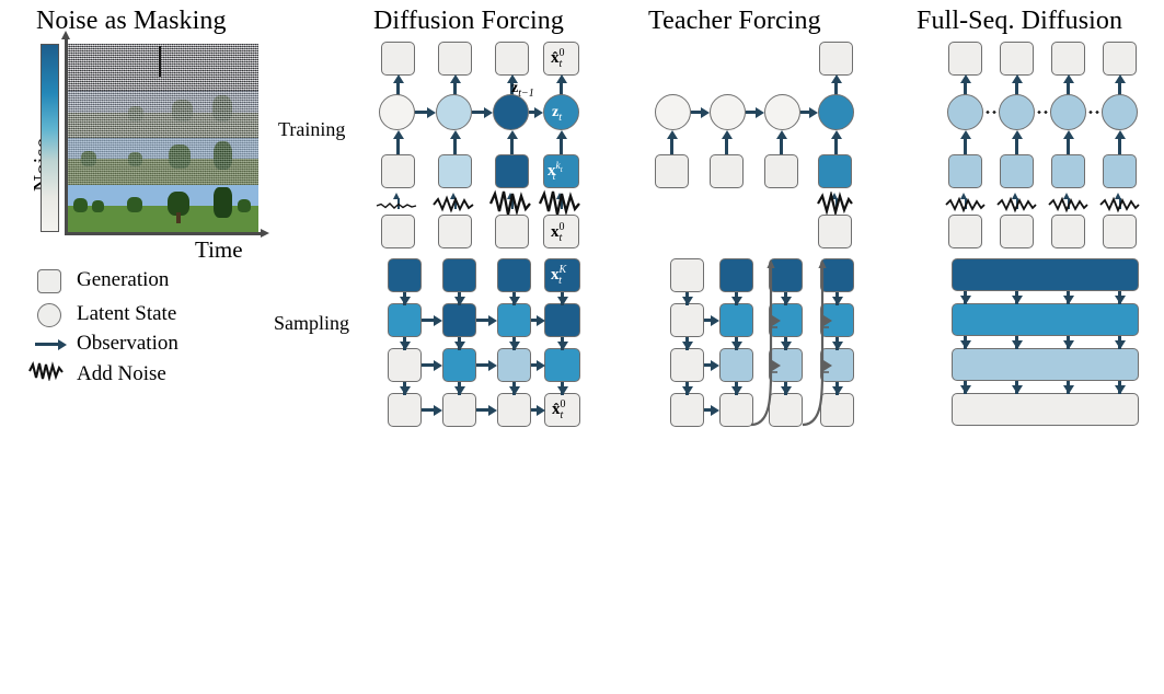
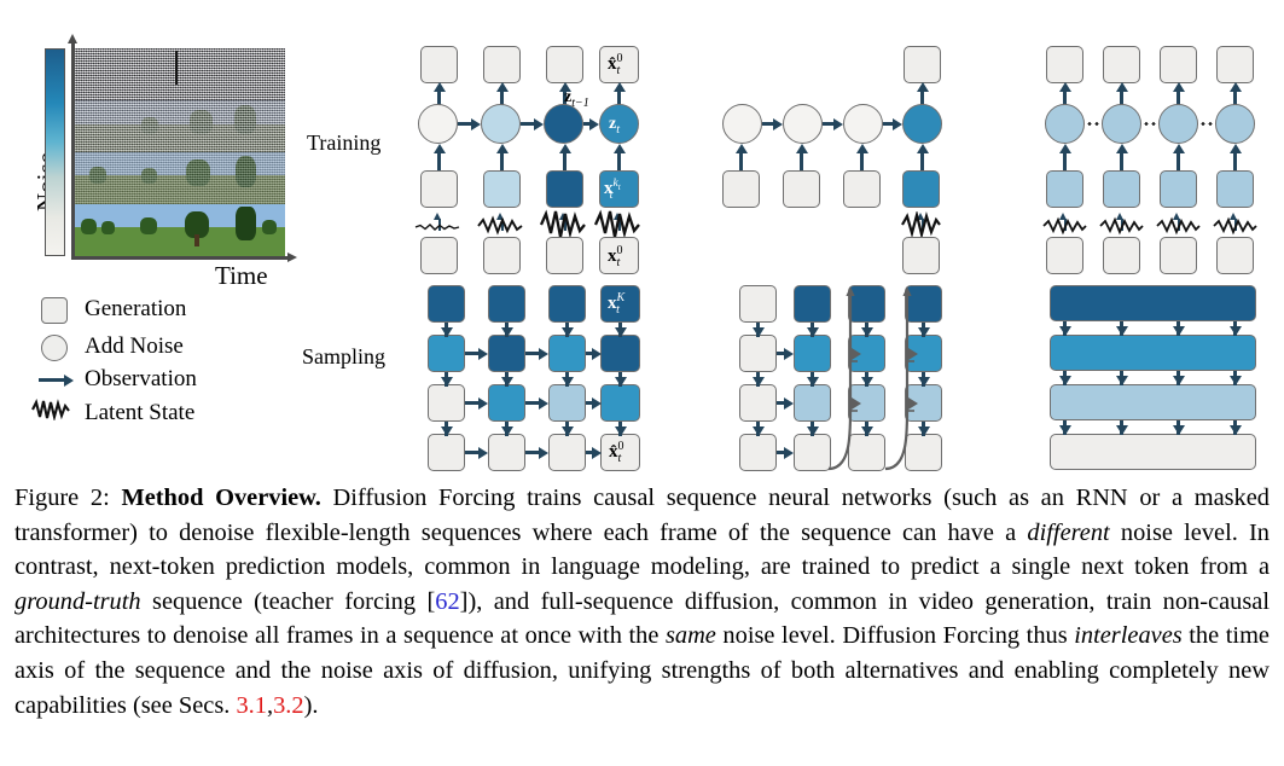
- Noise as Masking
  Time
  Generation
- Latent State
+ Add Noise
  Observation
- Add Noise
+ Latent State
  Training
  Sampling
- Diffusion Forcing
- Teacher Forcing
- Full-Seq. Diffusion
  x̂0t
  zt
  zt−1
  xktt
  x0t
  xKt
  x̂0t
+ Figure 2: Method Overview. Diffusion Forcing trains causal sequence neural networks (such as an RNN or a masked transformer) to denoise flexible-length sequences where each frame of the sequence can have a different noise level. In contrast, next-token prediction models, common in language modeling, are trained to predict a single next token from a ground-truth sequence (teacher forcing [62]), and full-sequence diffusion, common in video generation, train non-causal architectures to denoise all frames in a sequence at once with the same noise level. Diffusion Forcing thus interleaves the time axis of the sequence and the noise axis of diffusion, unifying strengths of both alternatives and enabling completely new capabilities (see Secs. 3.1,3.2).
